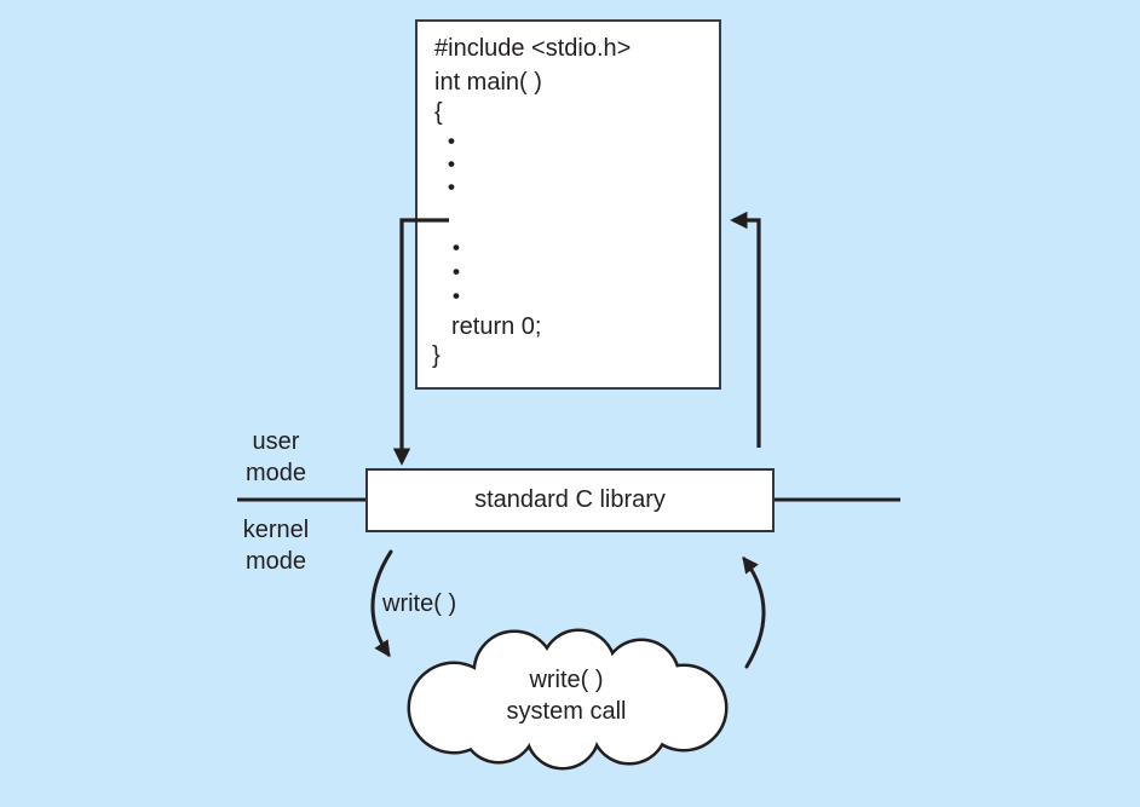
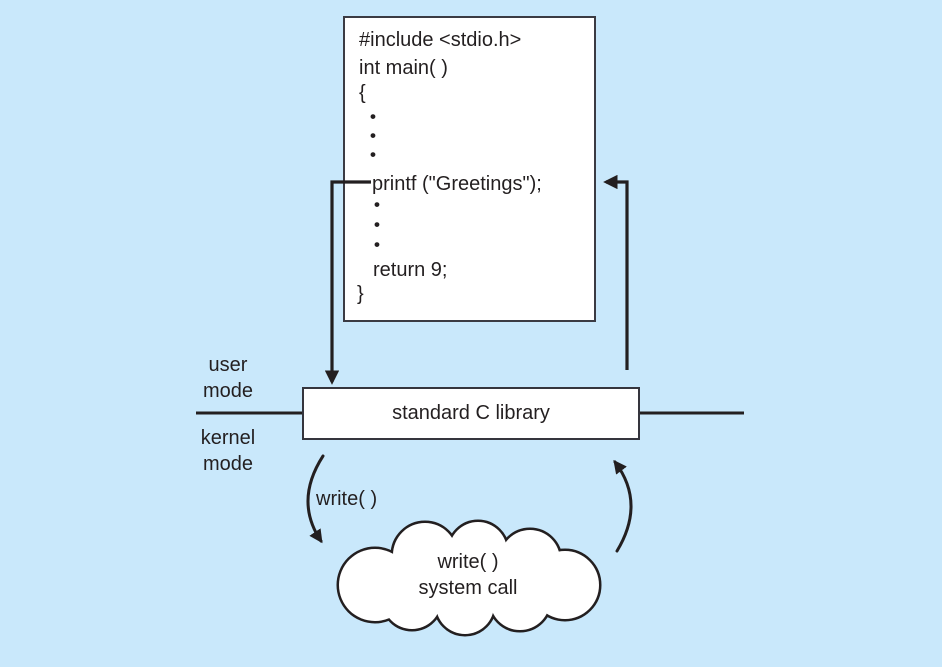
  #include <stdio.h>
  int main( )
  {
  •
  •
  •
+ printf ("Greetings");
  •
  •
  •
- return 0;
+ return 9;
  }
  user
  mode
  kernel
  mode
  standard C library
  write( )
  write( )
  system call
